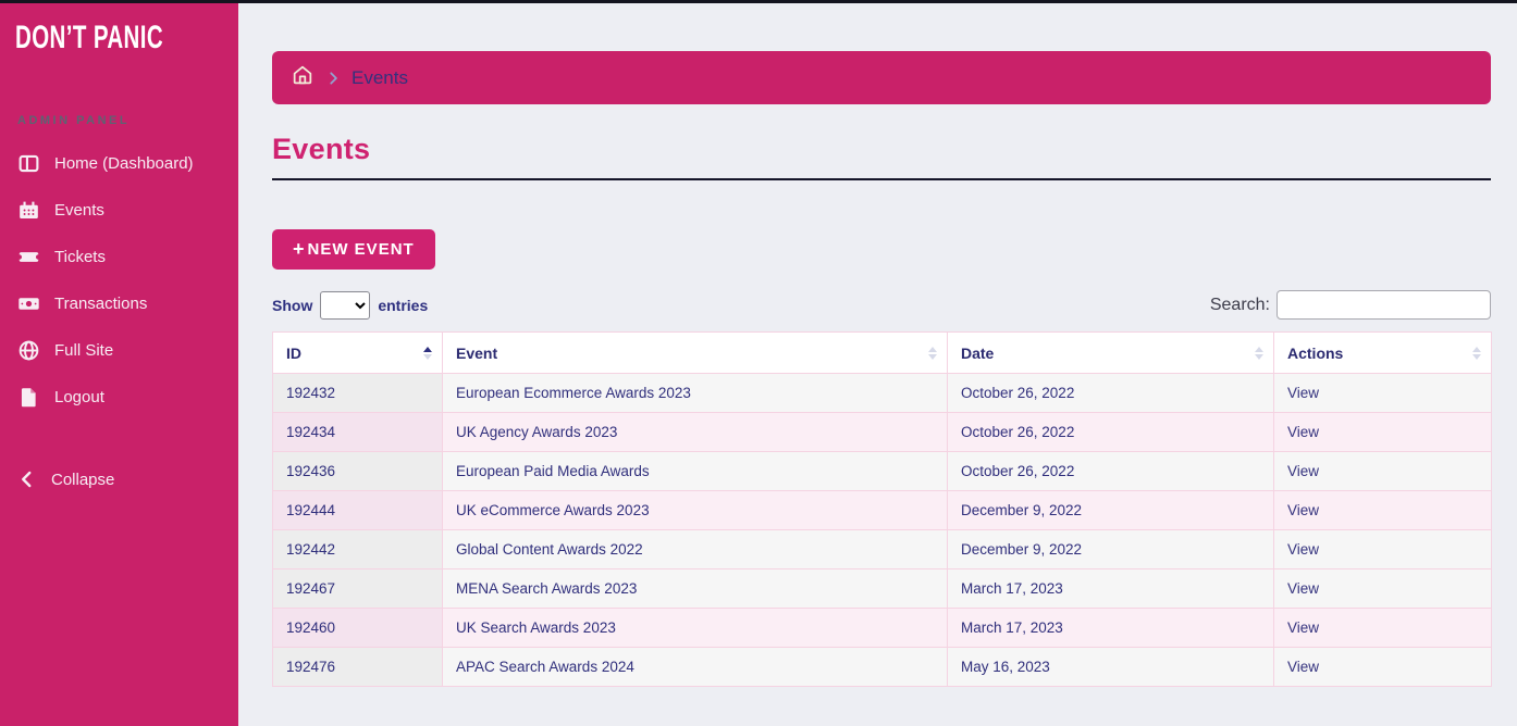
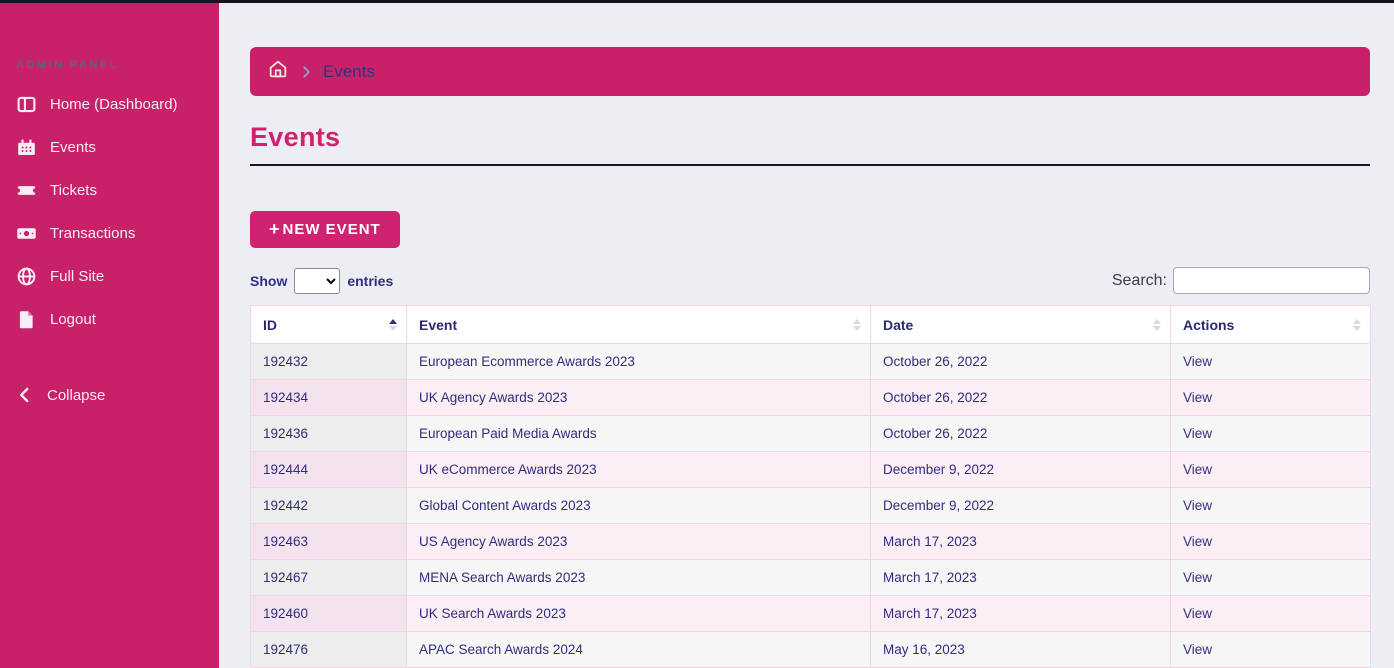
- DON’T PANIC
  ADMIN PANEL
  Home (Dashboard)
  Events
  Tickets
  Transactions
  Full Site
  Logout
  Collapse
  Events
  Events
  +
  NEW EVENT
  Show
  entries
  Search:
  ID	Event	Date	Actions
  192432	European Ecommerce Awards 2023	October 26, 2022	View
  192434	UK Agency Awards 2023	October 26, 2022	View
  192436	European Paid Media Awards	October 26, 2022	View
  192444	UK eCommerce Awards 2023	December 9, 2022	View
- 192442	Global Content Awards 2022	December 9, 2022	View
+ 192442	Global Content Awards 2023	December 9, 2022	View
+ 192463	US Agency Awards 2023	March 17, 2023	View
  192467	MENA Search Awards 2023	March 17, 2023	View
  192460	UK Search Awards 2023	March 17, 2023	View
  192476	APAC Search Awards 2024	May 16, 2023	View
